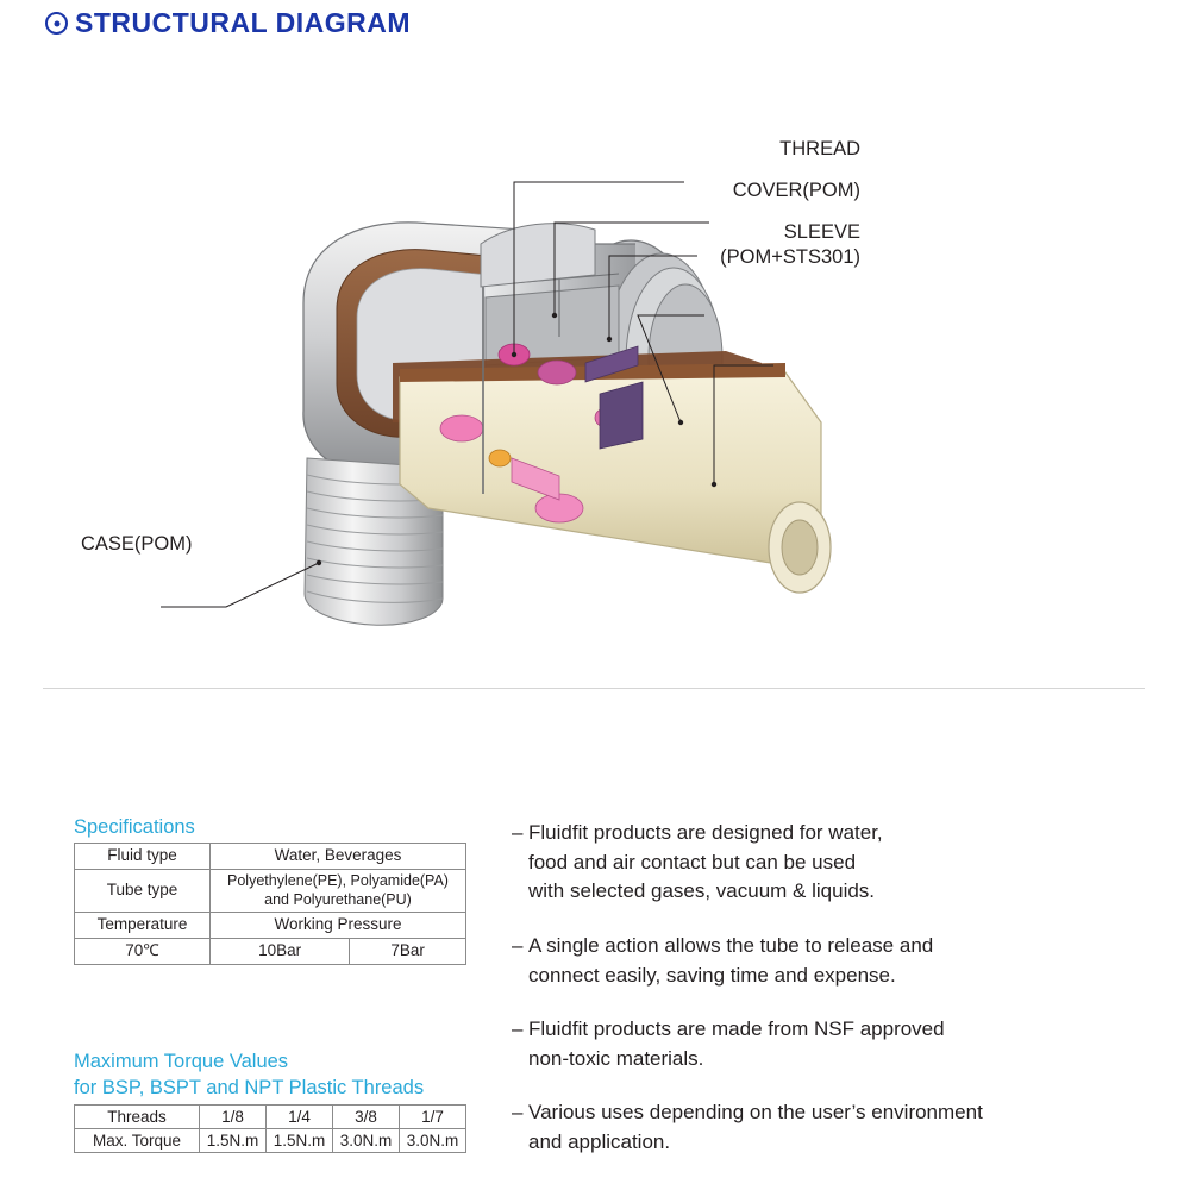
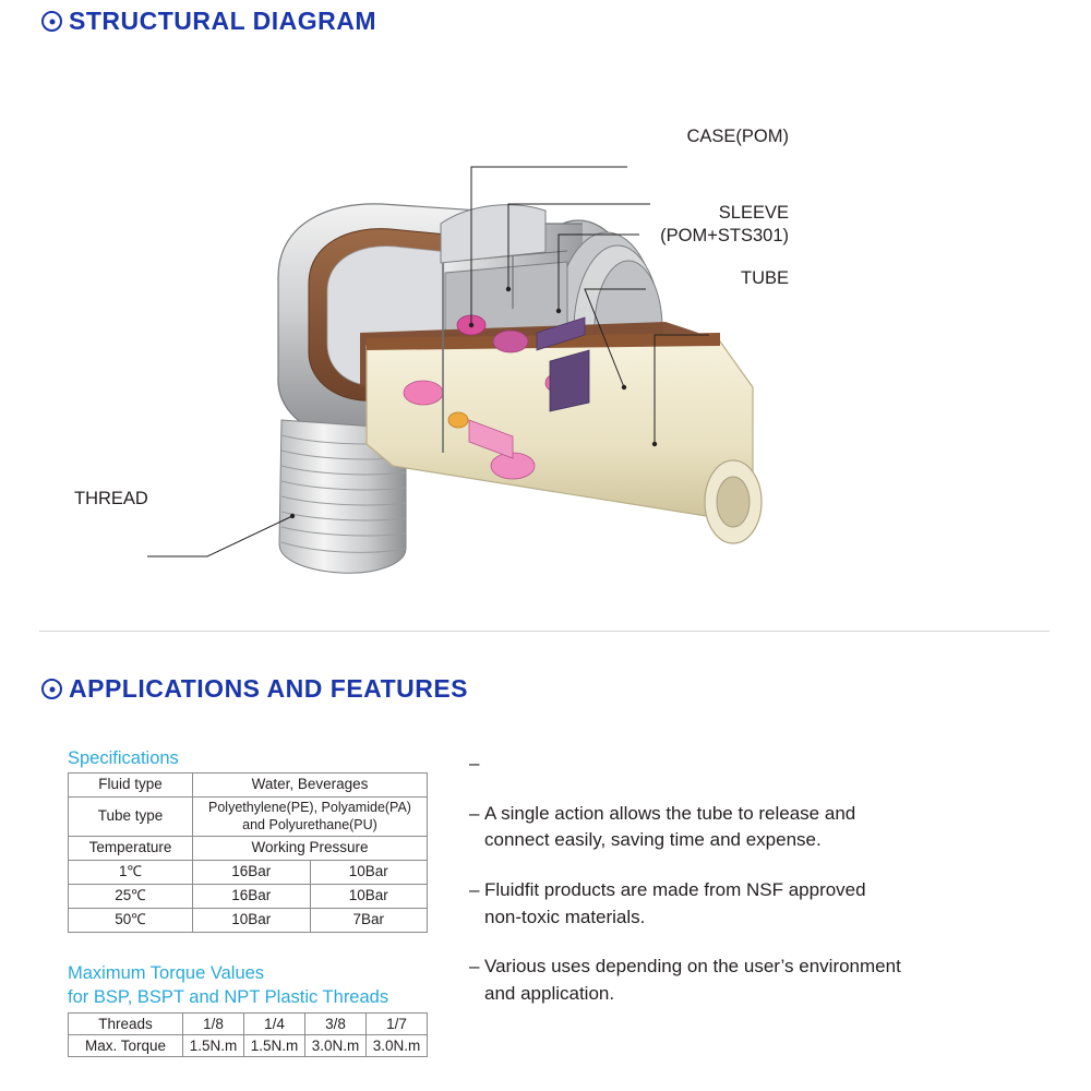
  STRUCTURAL DIAGRAM
- THREAD
+ CASE(POM)
- COVER(POM)
  SLEEVE
  (POM+STS301)
+ TUBE
- CASE(POM)
+ THREAD
+ APPLICATIONS AND FEATURES
  Specifications
  Fluid type	Water, Beverages
  Tube type	Polyethylene(PE), Polyamide(PA) and Polyurethane(PU)
  Temperature	Working Pressure
+ 1℃	16Bar	10Bar
+ 25℃	16Bar	10Bar
- 70℃	10Bar	7Bar
+ 50℃	10Bar	7Bar
  Maximum Torque Values
  for BSP, BSPT and NPT Plastic Threads
  Threads	1/8	1/4	3/8	1/7
  Max. Torque	1.5N.m	1.5N.m	3.0N.m	3.0N.m
  –
- Fluidfit products are designed for water,
- food and air contact but can be used
- with selected gases, vacuum & liquids.
  –
  A single action allows the tube to release and
  connect easily, saving time and expense.
  –
  Fluidfit products are made from NSF approved
  non-toxic materials.
  –
  Various uses depending on the user’s environment
  and application.
